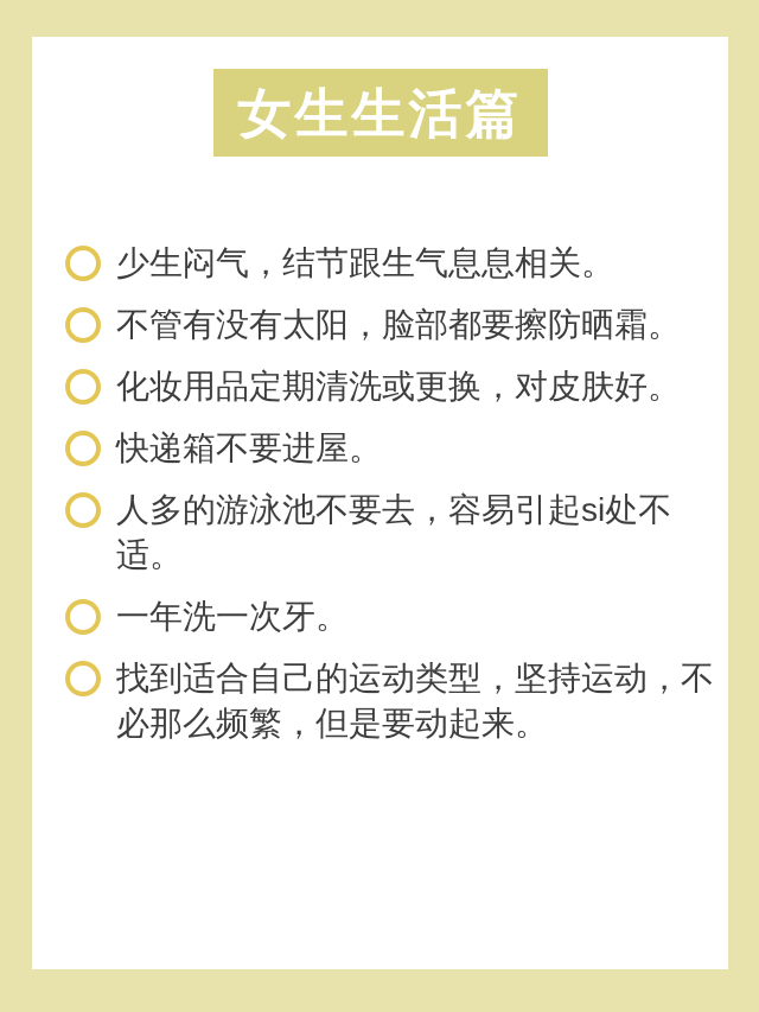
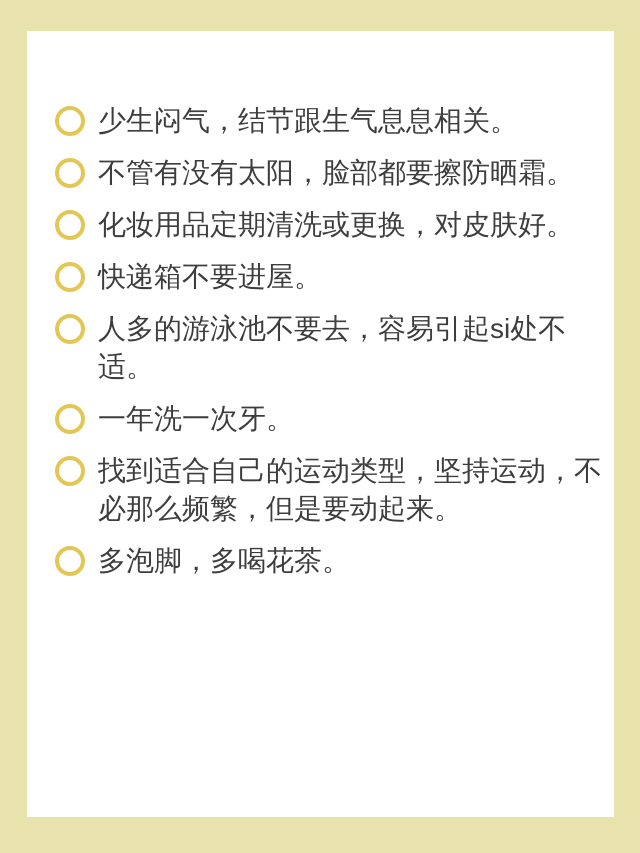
- 女生生活篇
  少生闷气，结节跟生气息息相关。
  不管有没有太阳，脸部都要擦防晒霜。
  化妆用品定期清洗或更换，对皮肤好。
  快递箱不要进屋。
  人多的游泳池不要去，容易引起si处不适。
  一年洗一次牙。
  找到适合自己的运动类型，坚持运动，不必那么频繁，但是要动起来。
+ 多泡脚，多喝花茶。
